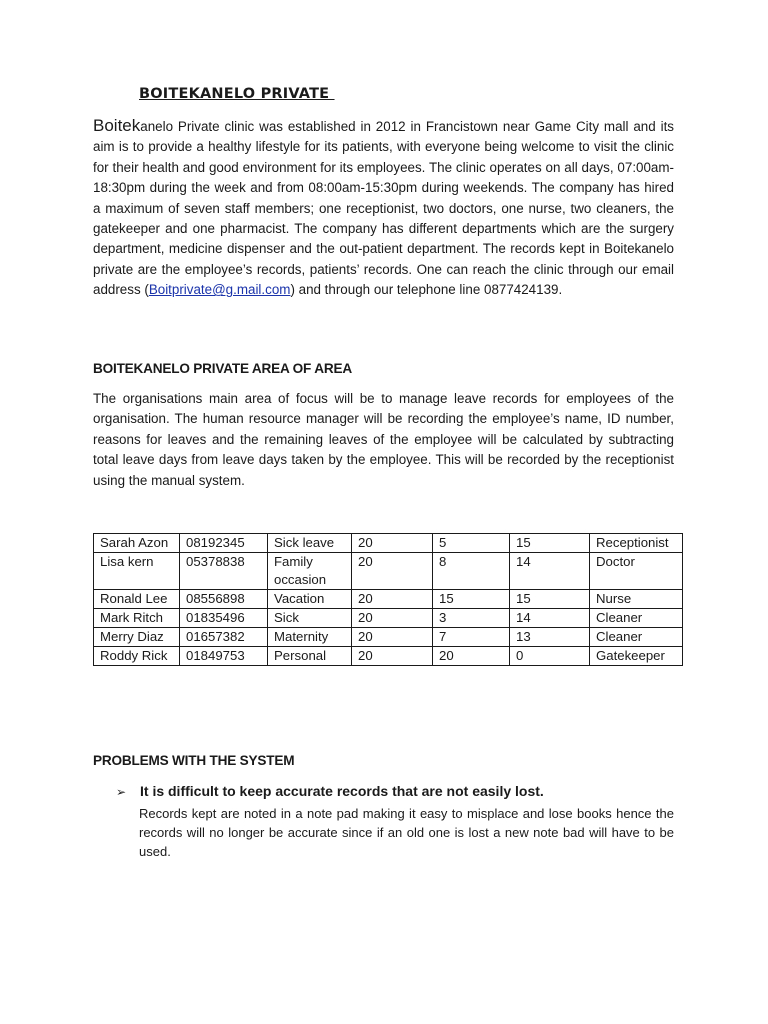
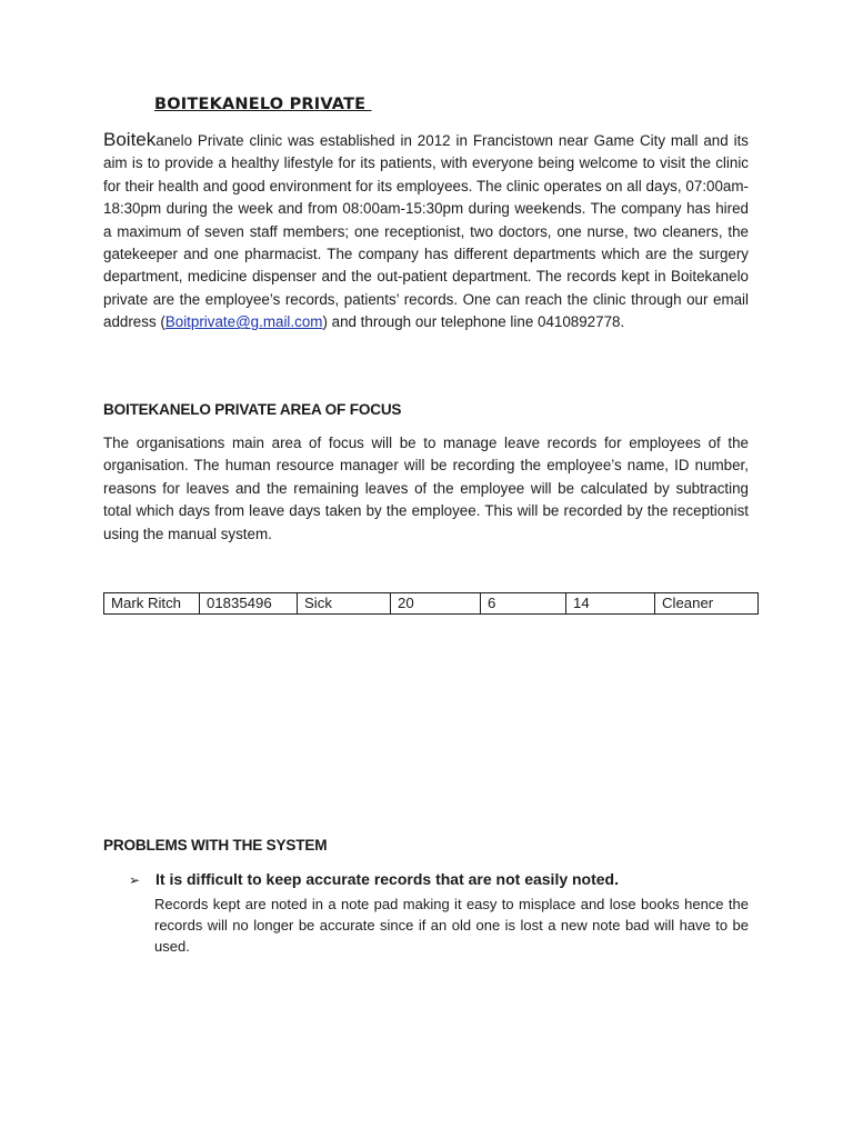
  BOITEKANELO PRIVATE
- Boitekanelo Private clinic was established in 2012 in Francistown near Game City mall and its aim is to provide a healthy lifestyle for its patients, with everyone being welcome to visit the clinic for their health and good environment for its employees. The clinic operates on all days, 07:00am-18:30pm during the week and from 08:00am-15:30pm during weekends. The company has hired a maximum of seven staff members; one receptionist, two doctors, one nurse, two cleaners, the gatekeeper and one pharmacist. The company has different departments which are the surgery department, medicine dispenser and the out-patient department. The records kept in Boitekanelo private are the employee’s records, patients’ records. One can reach the clinic through our email address (Boitprivate@g.mail.com) and through our telephone line 0877424139.
+ Boitekanelo Private clinic was established in 2012 in Francistown near Game City mall and its aim is to provide a healthy lifestyle for its patients, with everyone being welcome to visit the clinic for their health and good environment for its employees. The clinic operates on all days, 07:00am-18:30pm during the week and from 08:00am-15:30pm during weekends. The company has hired a maximum of seven staff members; one receptionist, two doctors, one nurse, two cleaners, the gatekeeper and one pharmacist. The company has different departments which are the surgery department, medicine dispenser and the out-patient department. The records kept in Boitekanelo private are the employee’s records, patients’ records. One can reach the clinic through our email address (Boitprivate@g.mail.com) and through our telephone line 0410892778.
- BOITEKANELO PRIVATE AREA OF AREA
+ BOITEKANELO PRIVATE AREA OF FOCUS
- The organisations main area of focus will be to manage leave records for employees of the organisation. The human resource manager will be recording the employee’s name, ID number, reasons for leaves and the remaining leaves of the employee will be calculated by subtracting total leave days from leave days taken by the employee. This will be recorded by the receptionist using the manual system.
+ The organisations main area of focus will be to manage leave records for employees of the organisation. The human resource manager will be recording the employee’s name, ID number, reasons for leaves and the remaining leaves of the employee will be calculated by subtracting total which days from leave days taken by the employee. This will be recorded by the receptionist using the manual system.
- Sarah Azon	08192345	Sick leave	20	5	15	Receptionist
- Lisa kern	05378838	Family occasion	20	8	14	Doctor
- Ronald Lee	08556898	Vacation	20	15	15	Nurse
- Mark Ritch	01835496	Sick	20	3	14	Cleaner
+ Mark Ritch	01835496	Sick	20	6	14	Cleaner
- Merry Diaz	01657382	Maternity	20	7	13	Cleaner
- Roddy Rick	01849753	Personal	20	20	0	Gatekeeper
  PROBLEMS WITH THE SYSTEM
- ➢ It is difficult to keep accurate records that are not easily lost.
+ ➢ It is difficult to keep accurate records that are not easily noted.
  Records kept are noted in a note pad making it easy to misplace and lose books hence the records will no longer be accurate since if an old one is lost a new note bad will have to be used.
